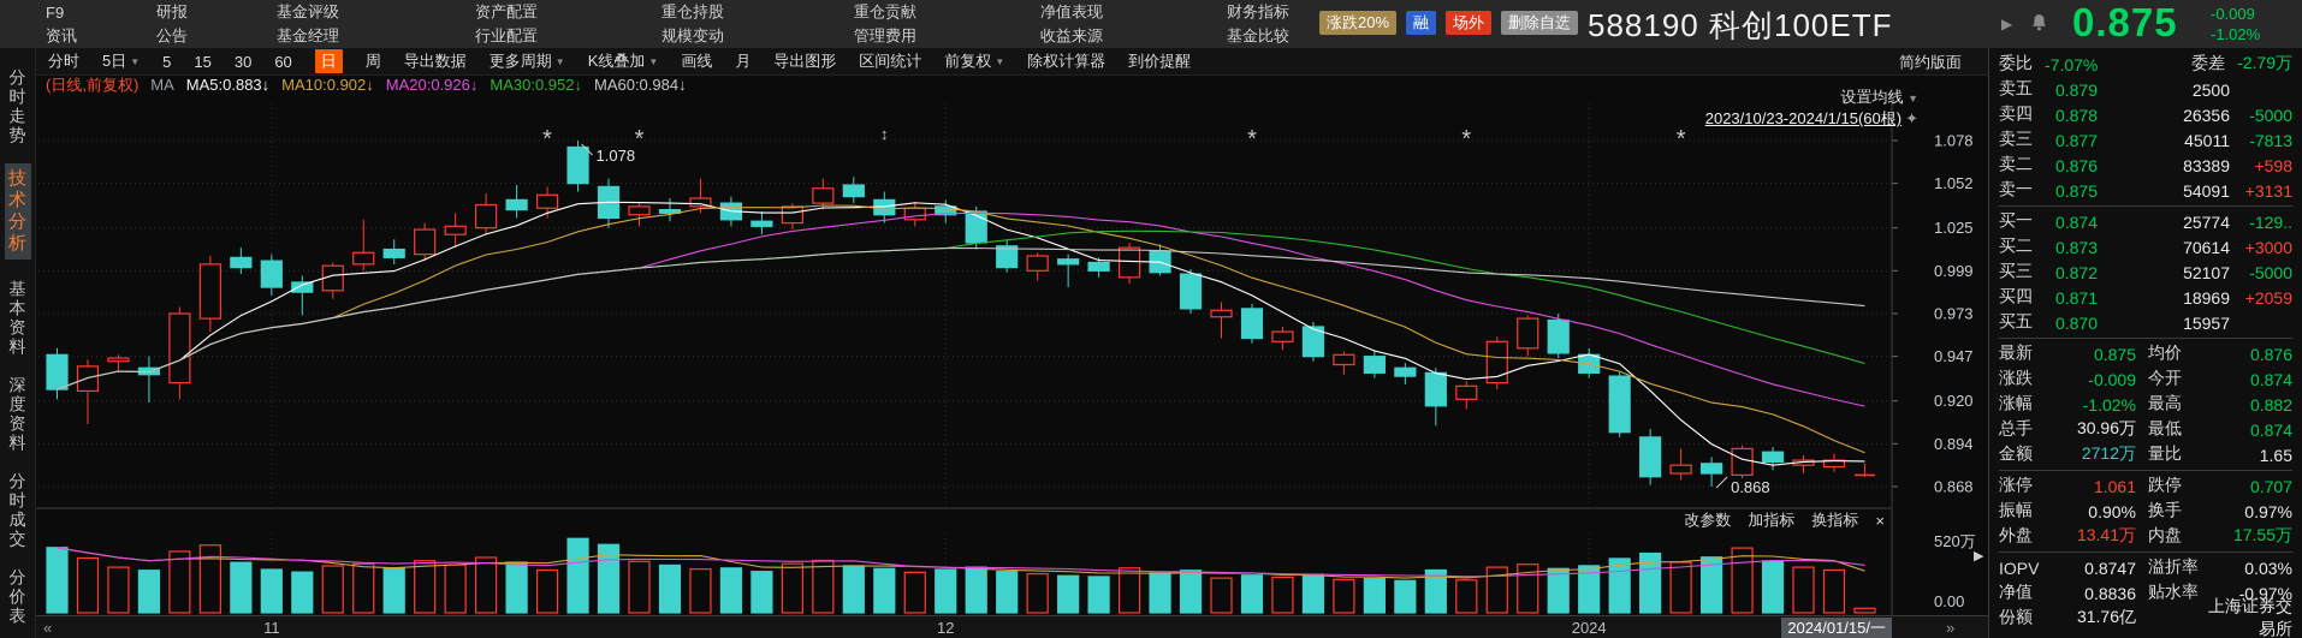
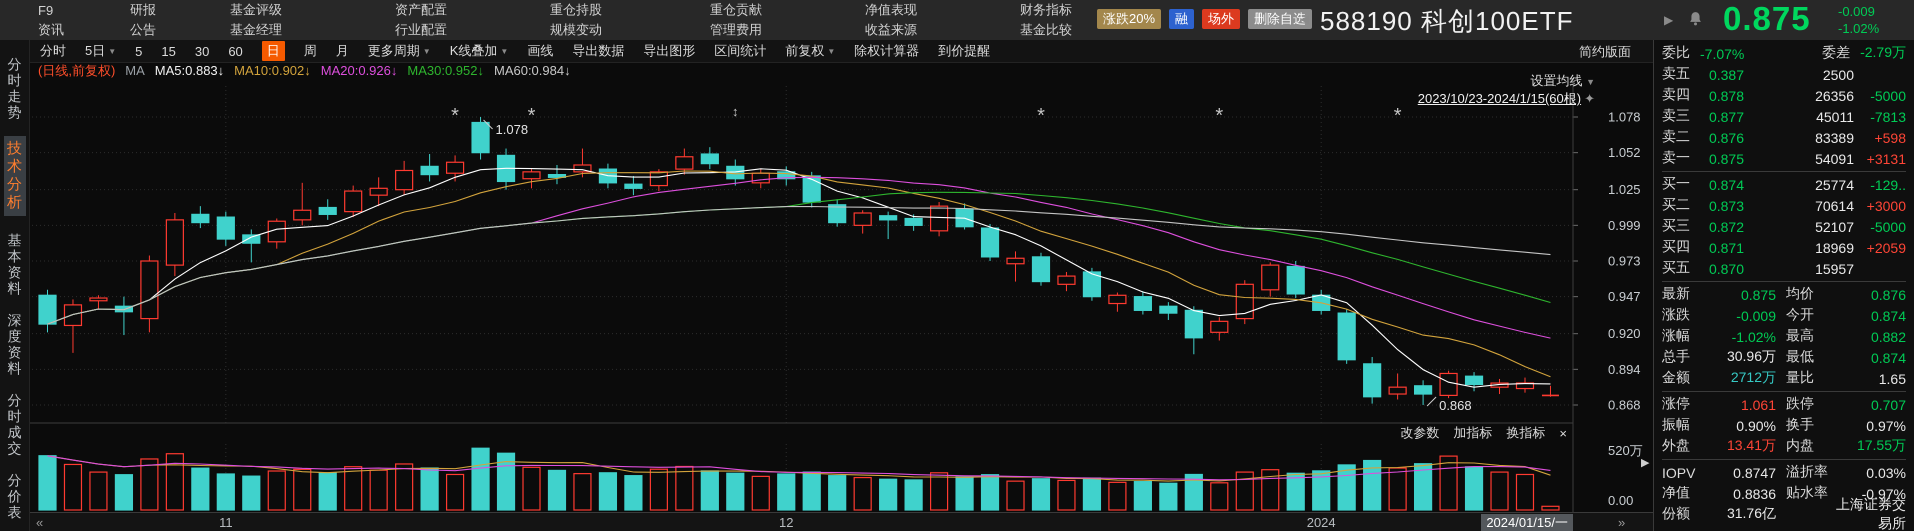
  F9
  研报
  基金评级
  资产配置
  重仓持股
  重仓贡献
  净值表现
  财务指标
  资讯
  公告
  基金经理
  行业配置
  规模变动
  管理费用
  收益来源
  基金比较
  涨跌20%
  融
  场外
  删除自选
  ◀
  588190 科创100ETF
  ▶
  0.875
  -0.009
  -1.02%
  分时
  5日
  ▼
  5
  15
  30
  60
  日
  周
- 导出数据
+ 月
  更多周期
  ▼
  K线叠加
  ▼
  画线
- 月
+ 导出数据
  导出图形
  区间统计
  前复权
  ▼
  除权计算器
  到价提醒
  简约版面
  (日线,前复权) MA MA5:0.883↓ MA10:0.902↓ MA20:0.926↓ MA30:0.952↓ MA60:0.984↓
  分时走势
  技术分析
  基本资料
  深度资料
  分时成交
  分价表
  1.078
  1.052
  1.025
  0.999
  0.973
  0.947
  0.920
  0.894
  0.868
  520万
  0.00
  *
  *
  ↕
  *
  *
  *
  1.078
  0.868
  设置均线 ▼
  2023/10/23-2024/1/15(60根) ✦
  改参数
  加指标
  换指标
  ×
  «
  2024/01/15/一
  »
  11
  12
  2024
  ▶
  委比
  -7.07%
  委差
  -2.79万
  卖五
- 0.879
+ 0.387
  2500
  卖四
  0.878
  26356
  -5000
  卖三
  0.877
  45011
  -7813
  卖二
  0.876
  83389
  +598
  卖一
  0.875
  54091
  +3131
  买一
  0.874
  25774
  -129..
  买二
  0.873
  70614
  +3000
  买三
  0.872
  52107
  -5000
  买四
  0.871
  18969
  +2059
  买五
  0.870
  15957
  最新
  0.875
  均价
  0.876
  涨跌
  -0.009
  今开
  0.874
  涨幅
  -1.02%
  最高
  0.882
  总手
  30.96万
  最低
  0.874
  金额
  2712万
  量比
  1.65
  涨停
  1.061
  跌停
  0.707
  振幅
  0.90%
  换手
  0.97%
  外盘
  13.41万
  内盘
  17.55万
  IOPV
  0.8747
  溢折率
  0.03%
  净值
  0.8836
  贴水率
  -0.97%
  份额
  31.76亿
  上海证券交易所
